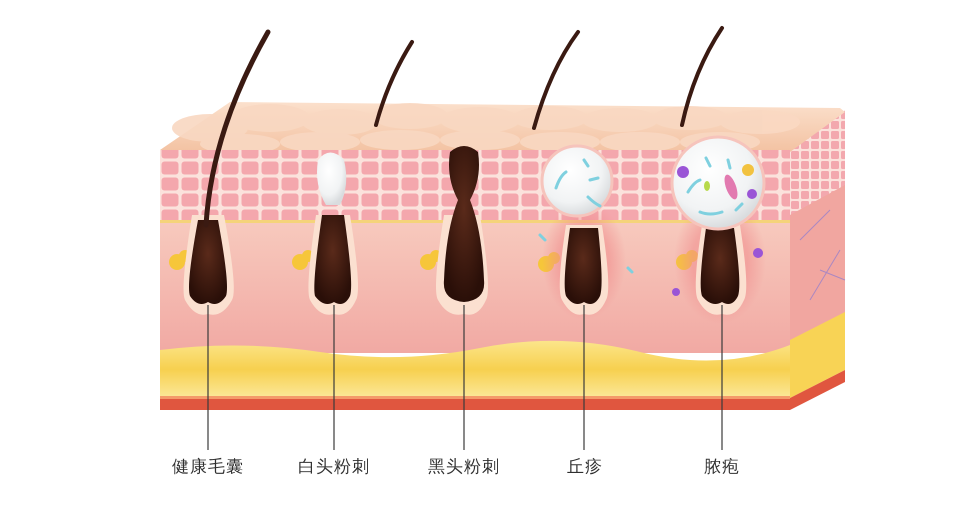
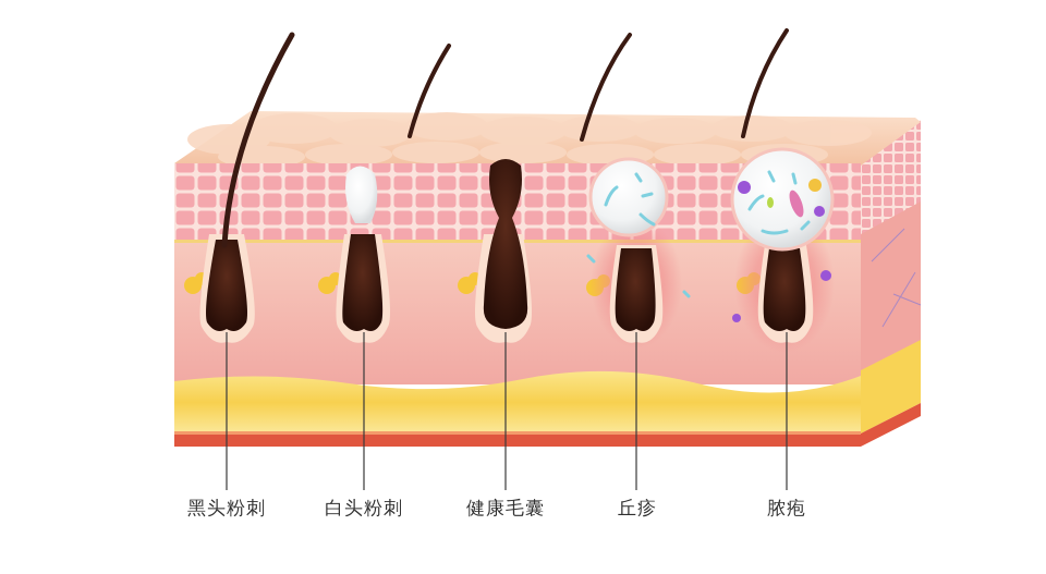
- 健康毛囊
+ 黑头粉刺
  白头粉刺
- 黑头粉刺
+ 健康毛囊
  丘疹
  脓疱
